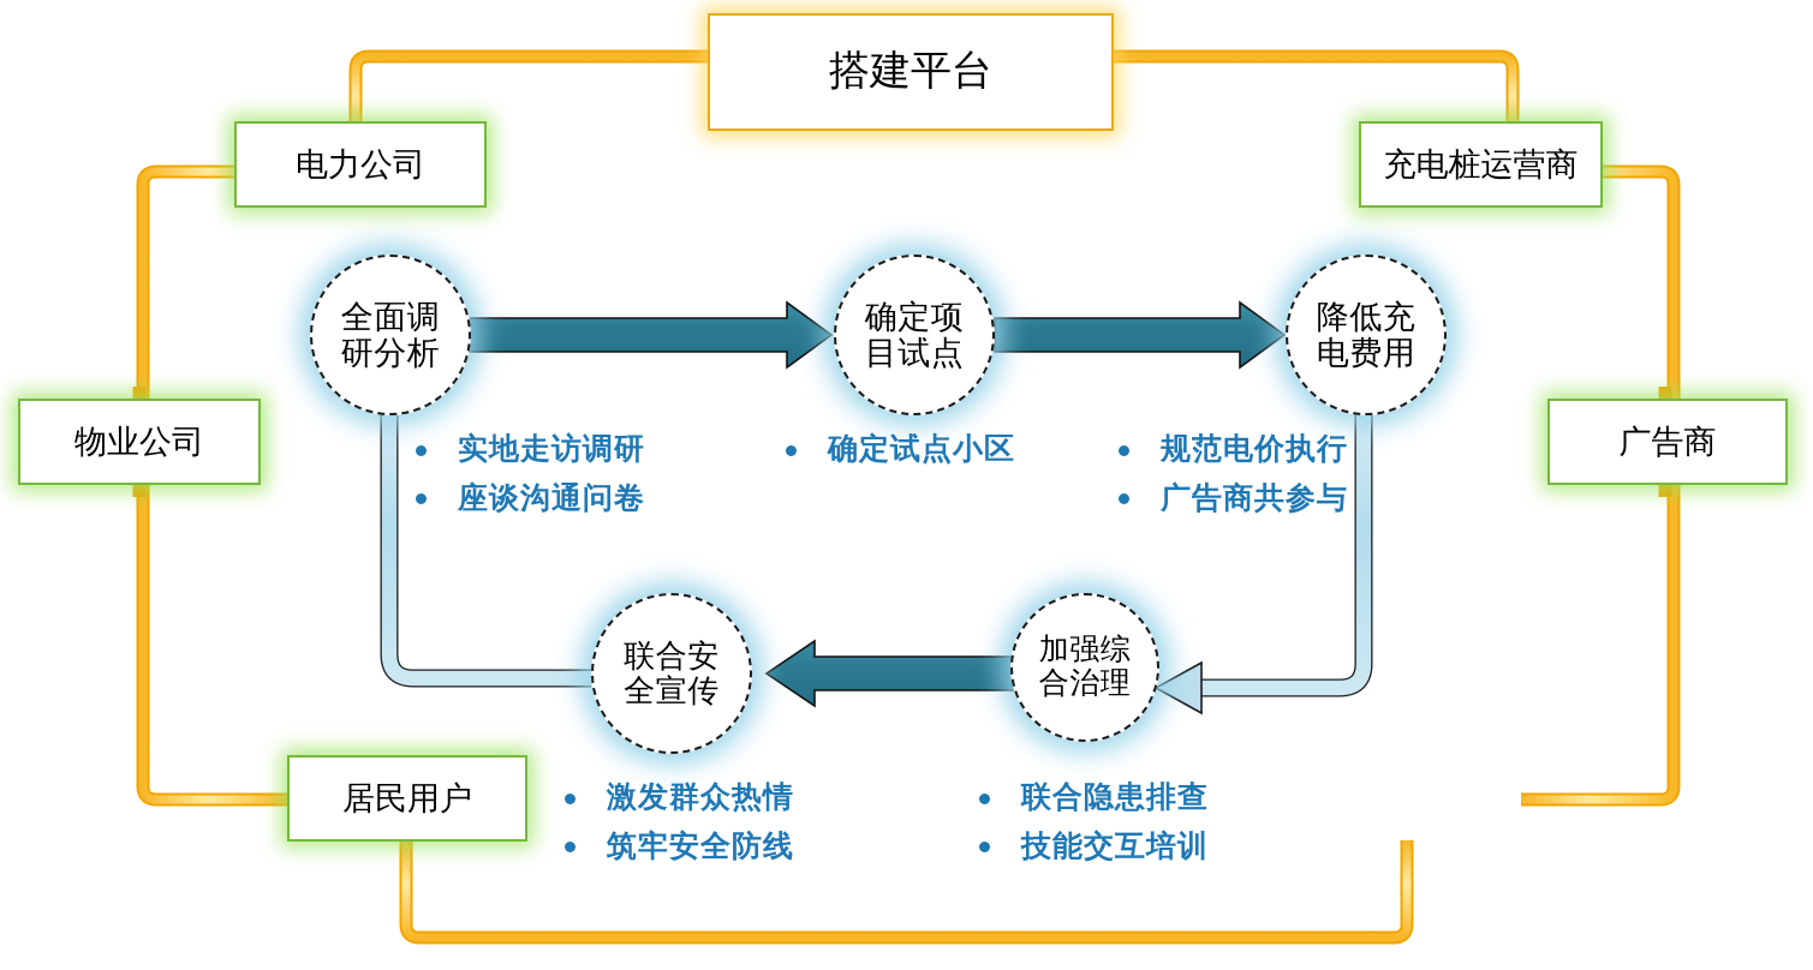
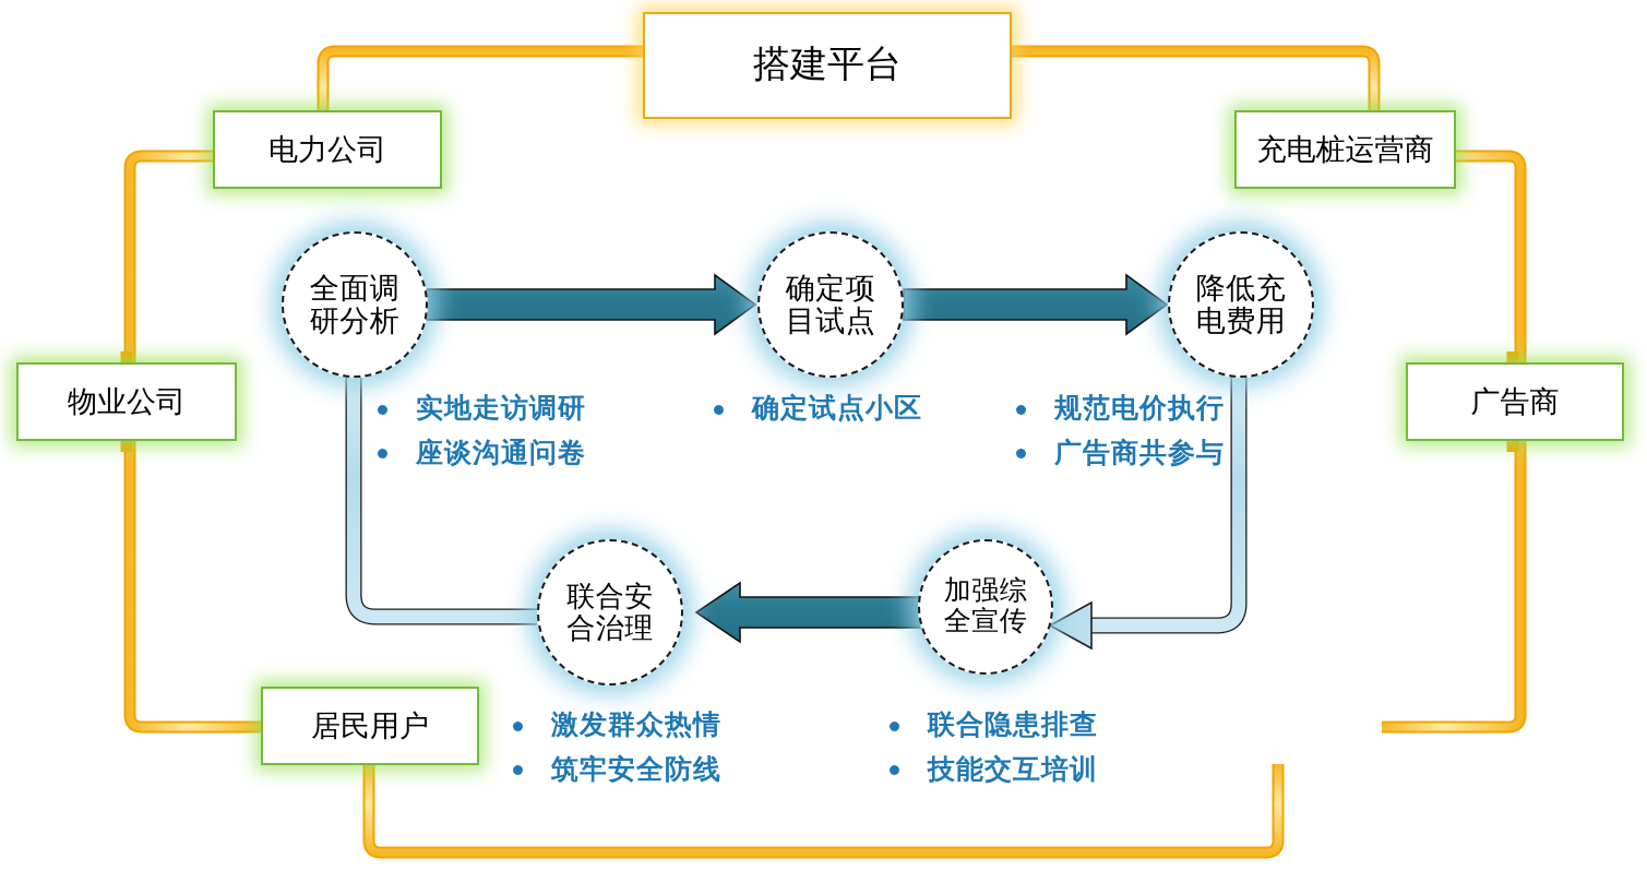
  搭建平台
  电力公司
  充电桩运营商
  物业公司
  广告商
  居民用户
  全面调
  研分析
  确定项
  目试点
  降低充
  电费用
  加强综
- 合治理
+ 全宣传
  联合安
- 全宣传
+ 合治理
  实地走访调研
  座谈沟通问卷
  确定试点小区
  规范电价执行
  广告商共参与
  激发群众热情
  筑牢安全防线
  联合隐患排查
  技能交互培训
